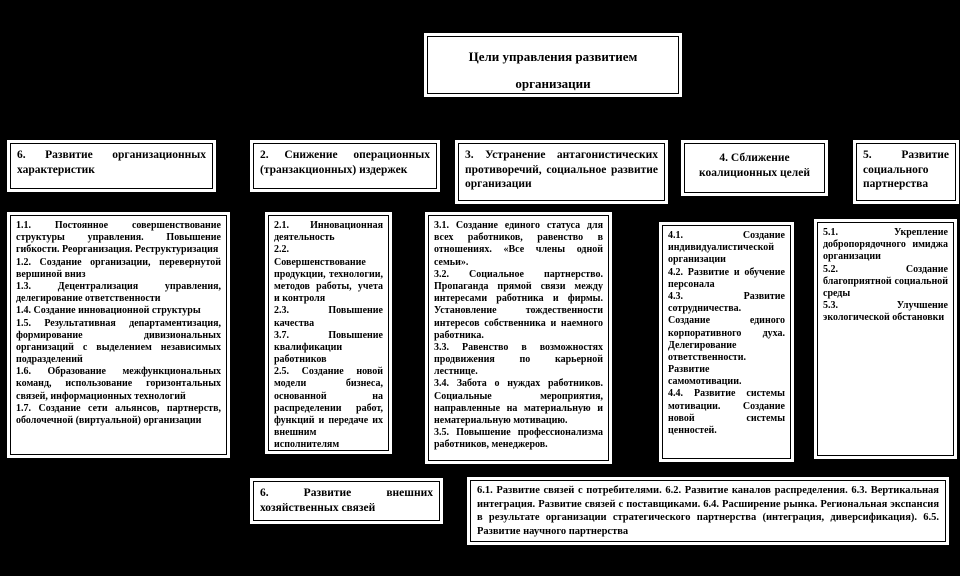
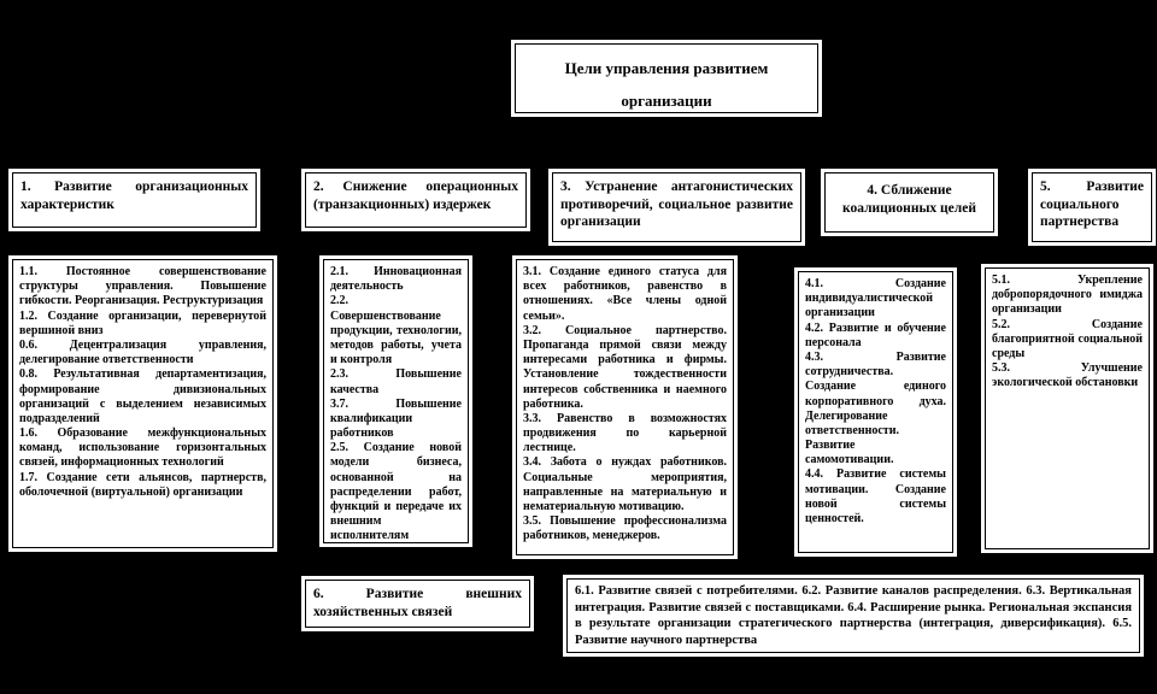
  Цели управления развитием
  организации
- 6. Развитие организационных характеристик
+ 1. Развитие организационных характеристик
  2. Снижение операционных (транзакционных) издержек
  3. Устранение антагонистических противоречий, социальное развитие организации
  4. Сближение коалиционных целей
  5. Развитие социального партнерства
  1.1. Постоянное совершенствование структуры управления. Повышение гибкости. Реорганизация. Реструктуризация
  1.2. Создание организации, перевернутой вершиной вниз
- 1.3. Децентрализация управления, делегирование ответственности
+ 0.6. Децентрализация управления, делегирование ответственности
- 1.4. Создание инновационной структуры
- 1.5. Результативная департаментизация, формирование дивизиональных организаций с выделением независимых подразделений
+ 0.8. Результативная департаментизация, формирование дивизиональных организаций с выделением независимых подразделений
  1.6. Образование межфункциональных команд, использование горизонтальных связей, информационных технологий
  1.7. Создание сети альянсов, партнерств, оболочечной (виртуальной) организации
  2.1. Инновационная деятельность
  2.2. Совершенствование продукции, технологии, методов работы, учета и контроля
  2.3. Повышение качества
  3.7. Повышение квалификации работников
  2.5. Создание новой модели бизнеса, основанной на распределении работ, функций и передаче их внешним исполнителям
  3.1. Создание единого статуса для всех работников, равенство в отношениях. «Все члены одной семьи».
  3.2. Социальное партнерство. Пропаганда прямой связи между интересами работника и фирмы. Установление тождественности интересов собственника и наемного работника.
  3.3. Равенство в возможностях продвижения по карьерной лестнице.
  3.4. Забота о нуждах работников. Социальные мероприятия, направленные на материальную и нематериальную мотивацию.
  3.5. Повышение профессионализма работников, менеджеров.
  4.1. Создание индивидуалистической организации
  4.2. Развитие и обучение персонала
  4.3. Развитие сотрудничества. Создание единого корпоративного духа. Делегирование ответственности. Развитие самомотивации.
  4.4. Развитие системы мотивации. Создание новой системы ценностей.
  5.1. Укрепление добропорядочного имиджа организации
  5.2. Создание благоприятной социальной среды
  5.3. Улучшение экологической обстановки
  6. Развитие внешних хозяйственных связей
  6.1. Развитие связей с потребителями. 6.2. Развитие каналов распределения. 6.3. Вертикальная интеграция. Развитие связей с поставщиками. 6.4. Расширение рынка. Региональная экспансия в результате организации стратегического партнерства (интеграция, диверсификация). 6.5. Развитие научного партнерства
